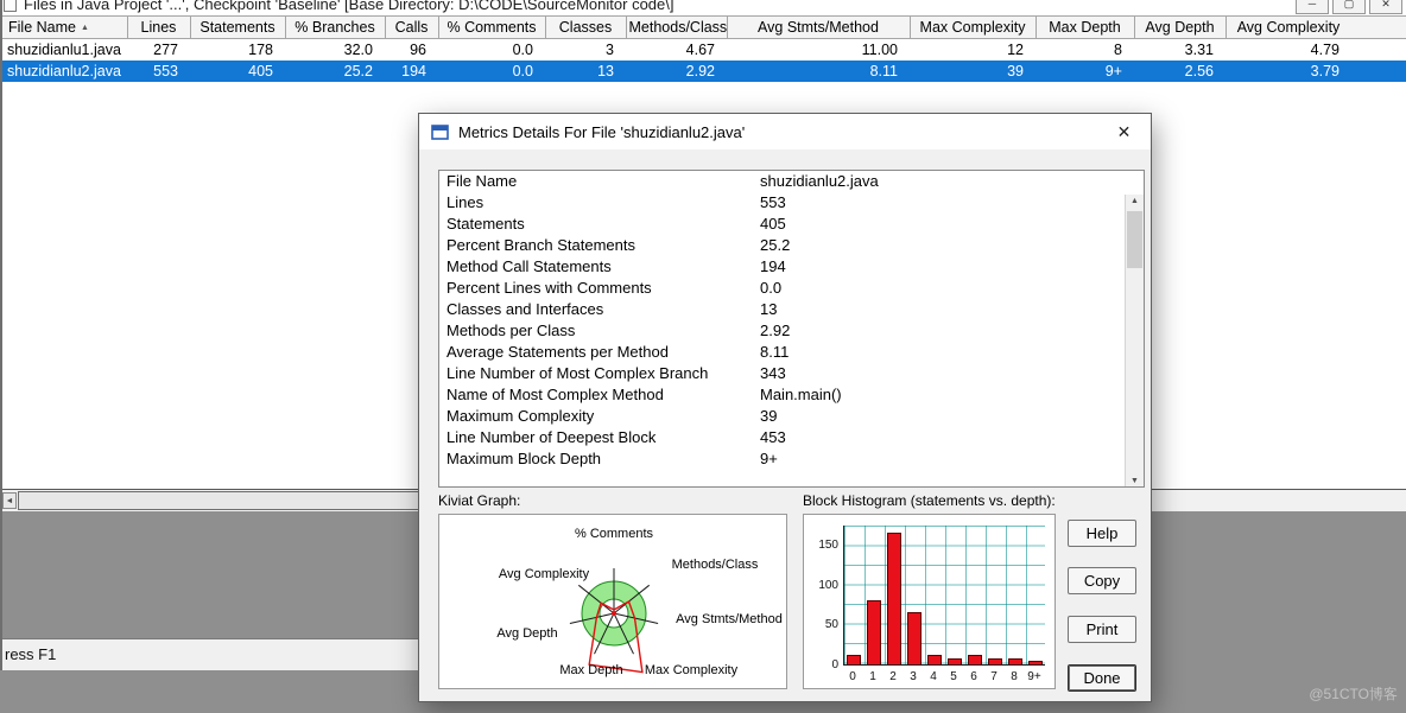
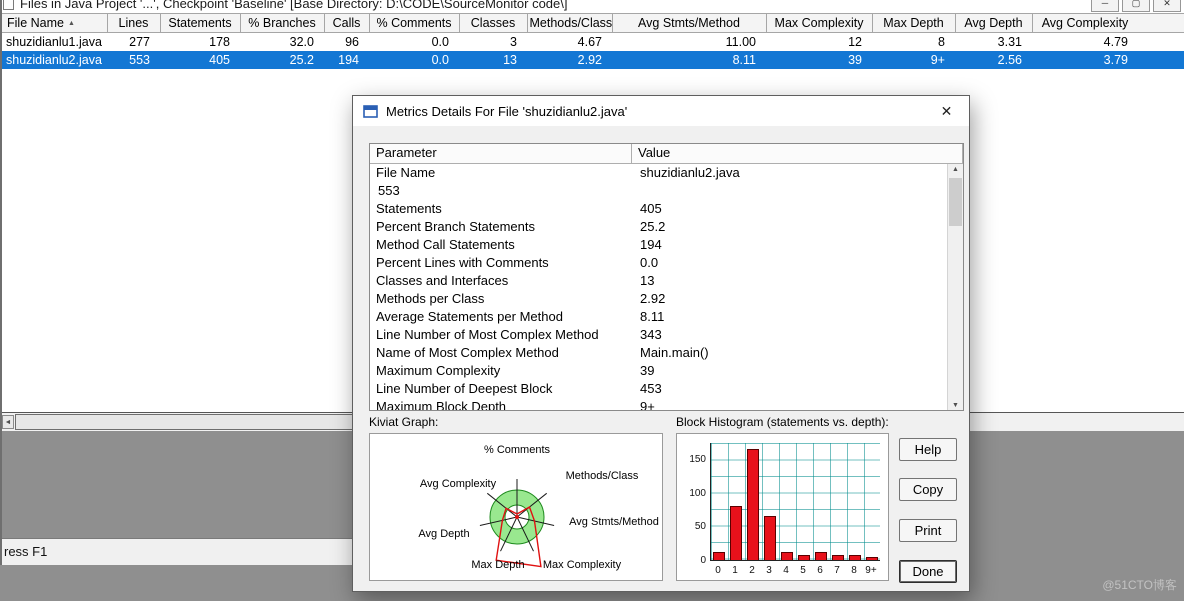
  Files in Java Project '...', Checkpoint 'Baseline' [Base Directory: D:\CODE\SourceMonitor code\]
  ─
  ▢
  ✕
  File Name	Lines	Statements	% Branches	Calls	% Comments	Classes	Methods/Class	Avg Stmts/Method	Max Complexity	Max Depth	Avg Depth	Avg Complexity
  shuzidianlu1.java	277	178	32.0	96	0.0	3	4.67	11.00	12	8	3.31	4.79
  shuzidianlu2.java	553	405	25.2	194	0.0	13	2.92	8.11	39	9+	2.56	3.79
  ress F1
  @51CTO博客
  Metrics Details For File 'shuzidianlu2.java'
  ✕
+ Parameter
+ Value
  File Name
  shuzidianlu2.java
- Lines
  553
  Statements
  405
  Percent Branch Statements
  25.2
  Method Call Statements
  194
  Percent Lines with Comments
  0.0
  Classes and Interfaces
  13
  Methods per Class
  2.92
  Average Statements per Method
  8.11
- Line Number of Most Complex Branch
+ Line Number of Most Complex Method
  343
  Name of Most Complex Method
  Main.main()
  Maximum Complexity
  39
  Line Number of Deepest Block
  453
  Maximum Block Depth
  9+
  Kiviat Graph:
  Block Histogram (statements vs. depth):
  % Comments
  Methods/Class
  Avg Stmts/Method
  Max Complexity
  Max Depth
  Avg Depth
  Avg Complexity
  0
  1
  2
  3
  4
  5
  6
  7
  8
  9+
  0
  50
  100
  150
  Help
  Copy
  Print
  Done
